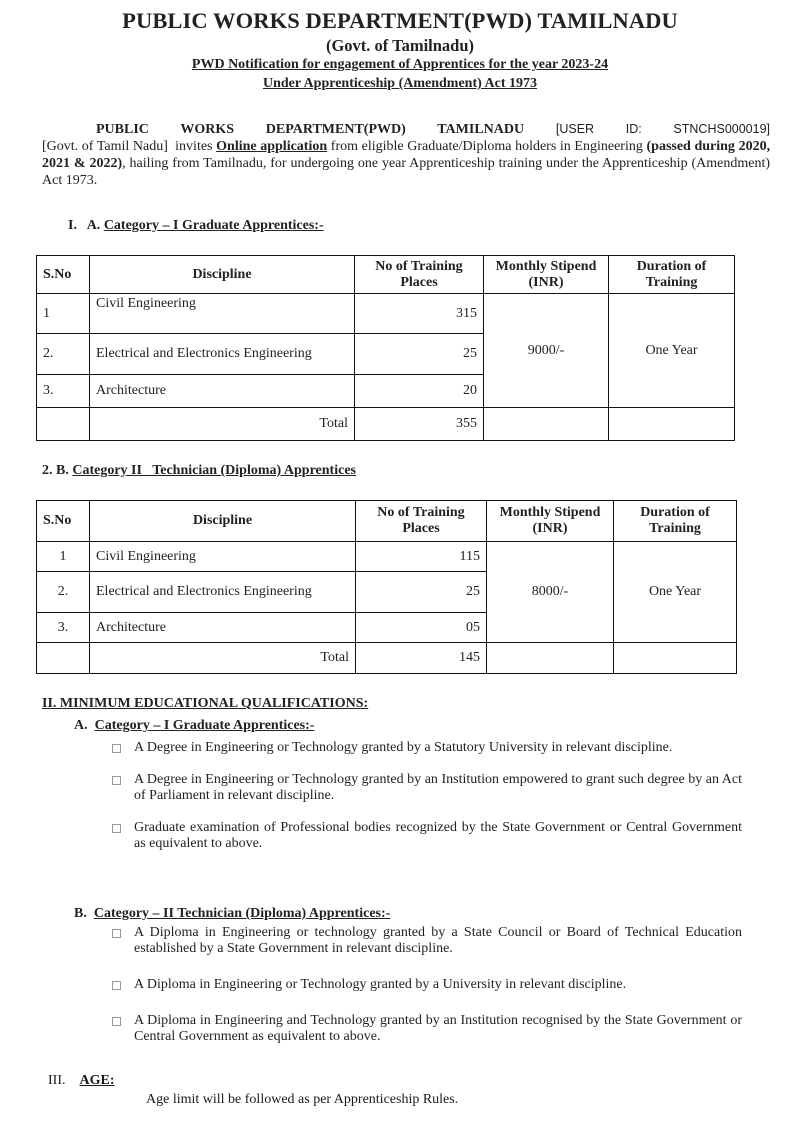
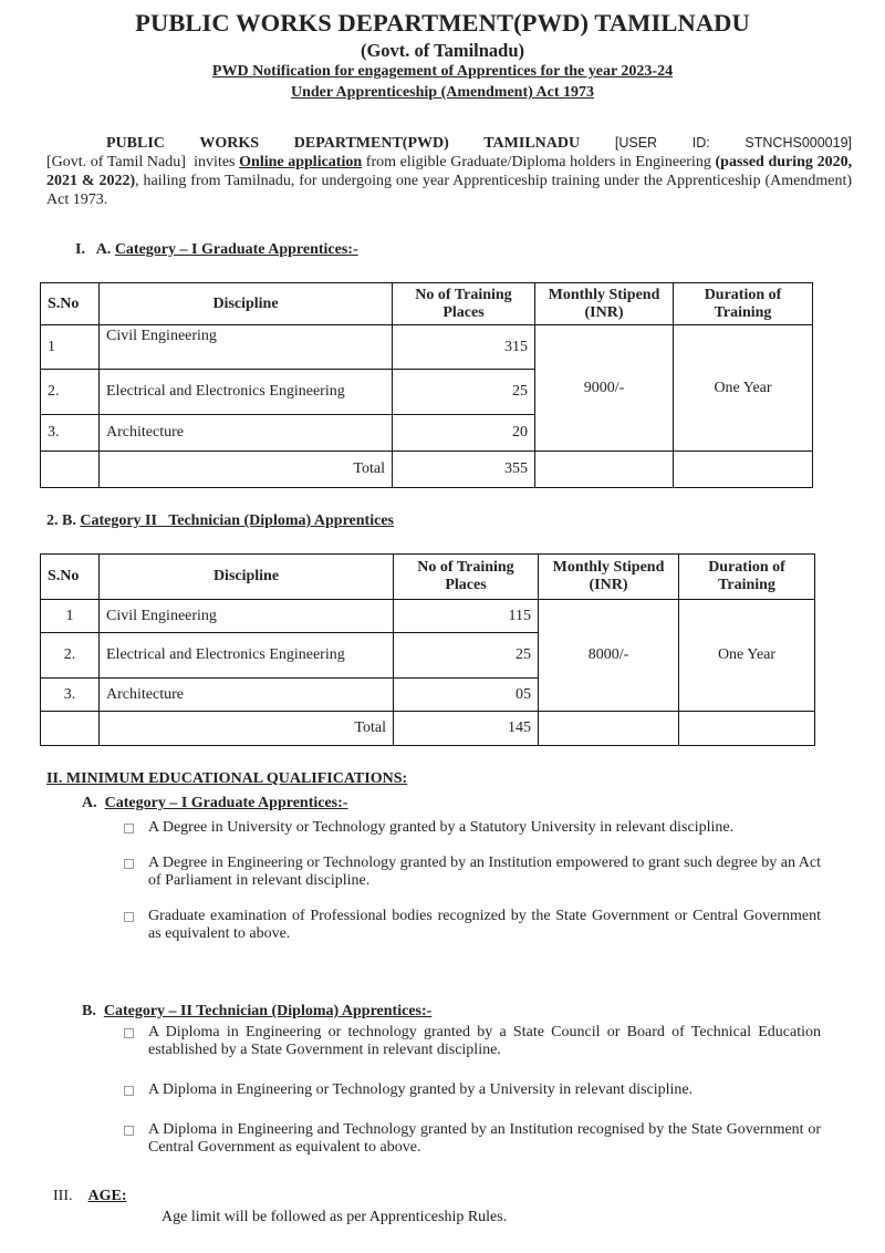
  PUBLIC WORKS DEPARTMENT(PWD) TAMILNADU
  (Govt. of Tamilnadu)
  PWD Notification for engagement of Apprentices for the year 2023-24
  Under Apprenticeship (Amendment) Act 1973
  PUBLIC WORKS DEPARTMENT(PWD) TAMILNADU [USER ID: STNCHS000019]
  [Govt. of Tamil Nadu] invites Online application from eligible Graduate/Diploma holders in Engineering (passed during 2020, 2021 & 2022), hailing from Tamilnadu, for undergoing one year Apprenticeship training under the Apprenticeship (Amendment) Act 1973.
  I. A. Category – I Graduate Apprentices:-
  S.No	Discipline	No of Training Places	Monthly Stipend (INR)	Duration of Training
  1	Civil Engineering	315	9000/-	One Year
  2.	Electrical and Electronics Engineering	25
  3.	Architecture	20
  	Total	355
  2. B. Category II Technician (Diploma) Apprentices
  S.No	Discipline	No of Training Places	Monthly Stipend (INR)	Duration of Training
  1	Civil Engineering	115	8000/-	One Year
  2.	Electrical and Electronics Engineering	25
  3.	Architecture	05
  	Total	145
  II. MINIMUM EDUCATIONAL QUALIFICATIONS:
  A. Category – I Graduate Apprentices:-
- A Degree in Engineering or Technology granted by a Statutory University in relevant discipline.
+ A Degree in University or Technology granted by a Statutory University in relevant discipline.
  A Degree in Engineering or Technology granted by an Institution empowered to grant such degree by an Act of Parliament in relevant discipline.
  Graduate examination of Professional bodies recognized by the State Government or Central Government as equivalent to above.
  B. Category – II Technician (Diploma) Apprentices:-
  A Diploma in Engineering or technology granted by a State Council or Board of Technical Education established by a State Government in relevant discipline.
  A Diploma in Engineering or Technology granted by a University in relevant discipline.
  A Diploma in Engineering and Technology granted by an Institution recognised by the State Government or Central Government as equivalent to above.
  III. AGE:
  Age limit will be followed as per Apprenticeship Rules.
